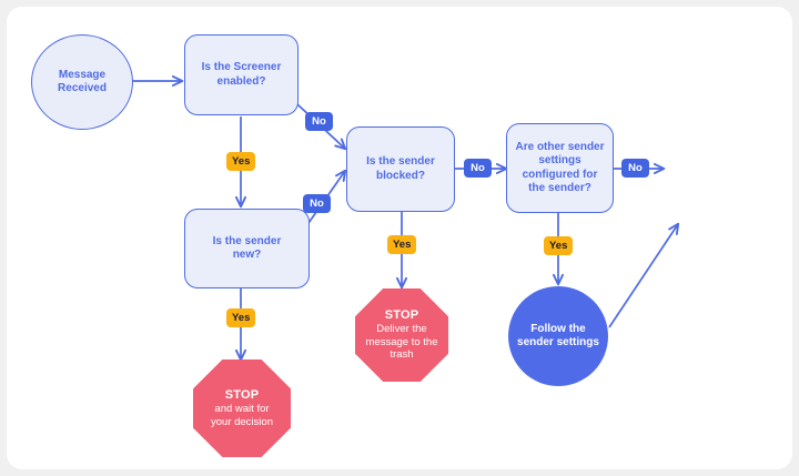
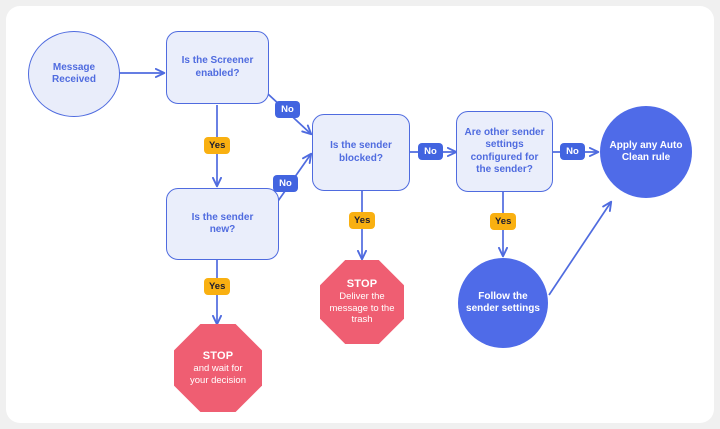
  Message
  Received
  Is the Screener
  enabled?
  Is the sender
  new?
  Is the sender
  blocked?
  Are other sender
  settings
  configured for
  the sender?
+ Apply any Auto
+ Clean rule
  Follow the
  sender settings
  STOP
  and wait for
  your decision
  STOP
  Deliver the
  message to the
  trash
  No
  Yes
  No
  Yes
  No
  Yes
  No
  Yes
